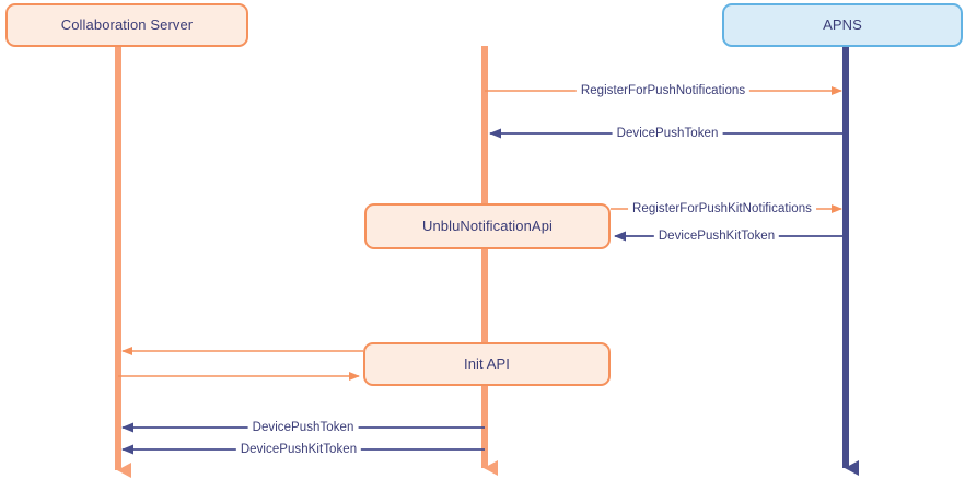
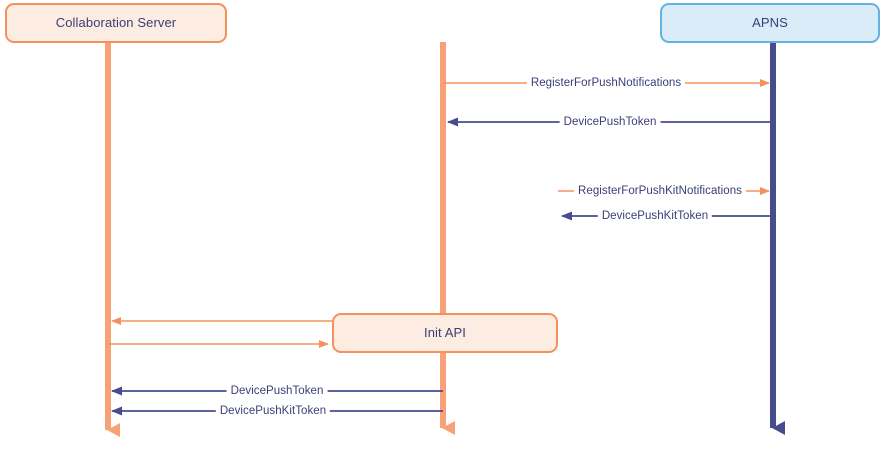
  Collaboration Server
  APNS
- UnbluNotificationApi
  Init API
  RegisterForPushNotifications
  DevicePushToken
  RegisterForPushKitNotifications
  DevicePushKitToken
  DevicePushToken
  DevicePushKitToken
